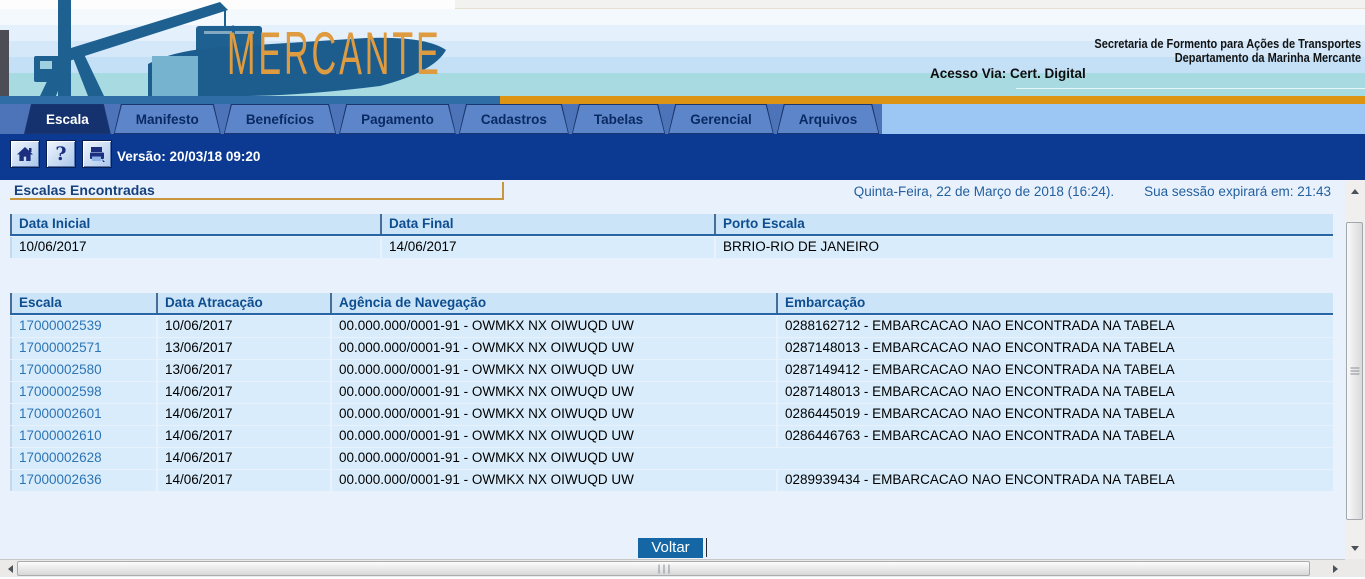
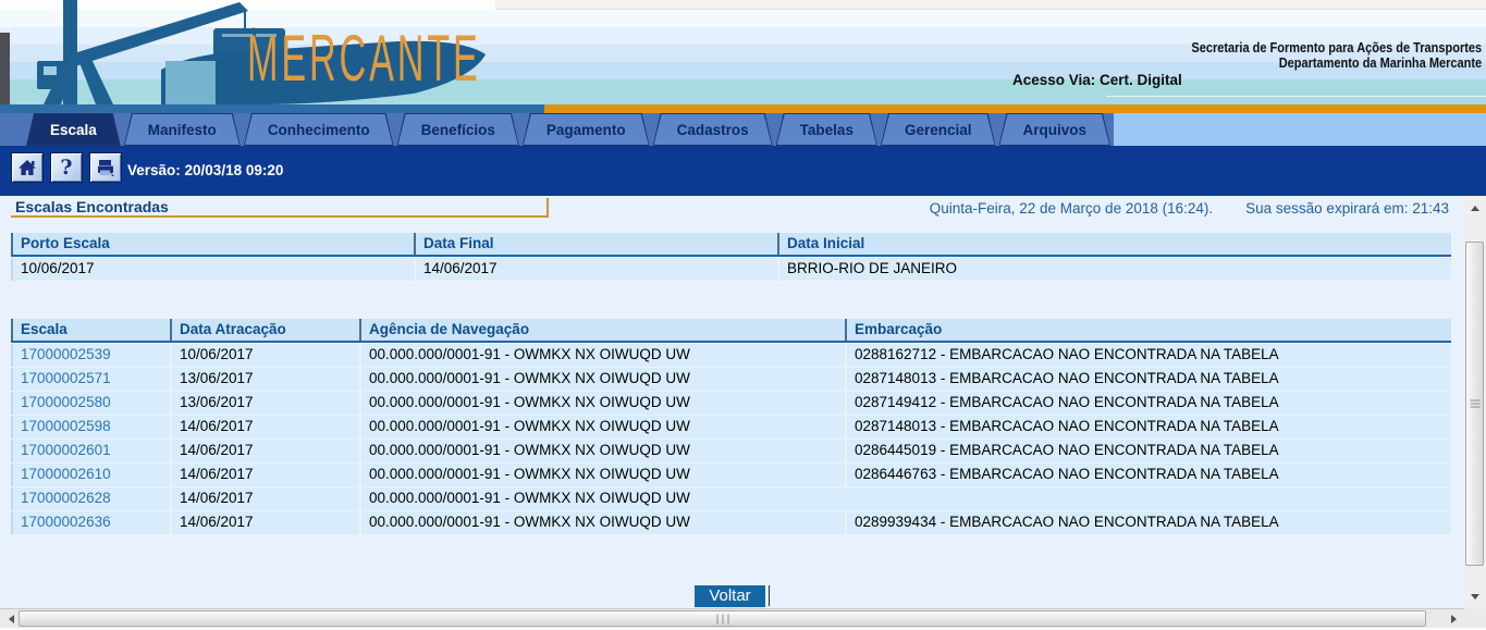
  MERCANTE
  Secretaria de Formento para Ações de Transportes
  Departamento da Marinha Mercante
  Acesso Via: Cert. Digital
  Escala
  Manifesto
+ Conhecimento
  Benefícios
  Pagamento
  Cadastros
  Tabelas
  Gerencial
  Arquivos
  ?
  Versão: 20/03/18 09:20
  Escalas Encontradas
  Quinta-Feira, 22 de Março de 2018 (16:24). Sua sessão expirará em: 21:43
- Data Inicial
+ Porto Escala
  Data Final
- Porto Escala
+ Data Inicial
  10/06/2017
  14/06/2017
  BRRIO-RIO DE JANEIRO
  Escala
  Data Atracação
  Agência de Navegação
  Embarcação
  17000002539
  10/06/2017
  00.000.000/0001-91 - OWMKX NX OIWUQD UW
  0288162712 - EMBARCACAO NAO ENCONTRADA NA TABELA
  17000002571
  13/06/2017
  00.000.000/0001-91 - OWMKX NX OIWUQD UW
  0287148013 - EMBARCACAO NAO ENCONTRADA NA TABELA
  17000002580
  13/06/2017
  00.000.000/0001-91 - OWMKX NX OIWUQD UW
  0287149412 - EMBARCACAO NAO ENCONTRADA NA TABELA
  17000002598
  14/06/2017
  00.000.000/0001-91 - OWMKX NX OIWUQD UW
  0287148013 - EMBARCACAO NAO ENCONTRADA NA TABELA
  17000002601
  14/06/2017
  00.000.000/0001-91 - OWMKX NX OIWUQD UW
  0286445019 - EMBARCACAO NAO ENCONTRADA NA TABELA
  17000002610
  14/06/2017
  00.000.000/0001-91 - OWMKX NX OIWUQD UW
  0286446763 - EMBARCACAO NAO ENCONTRADA NA TABELA
  17000002628
  14/06/2017
  00.000.000/0001-91 - OWMKX NX OIWUQD UW
  17000002636
  14/06/2017
  00.000.000/0001-91 - OWMKX NX OIWUQD UW
  0289939434 - EMBARCACAO NAO ENCONTRADA NA TABELA
  Voltar
